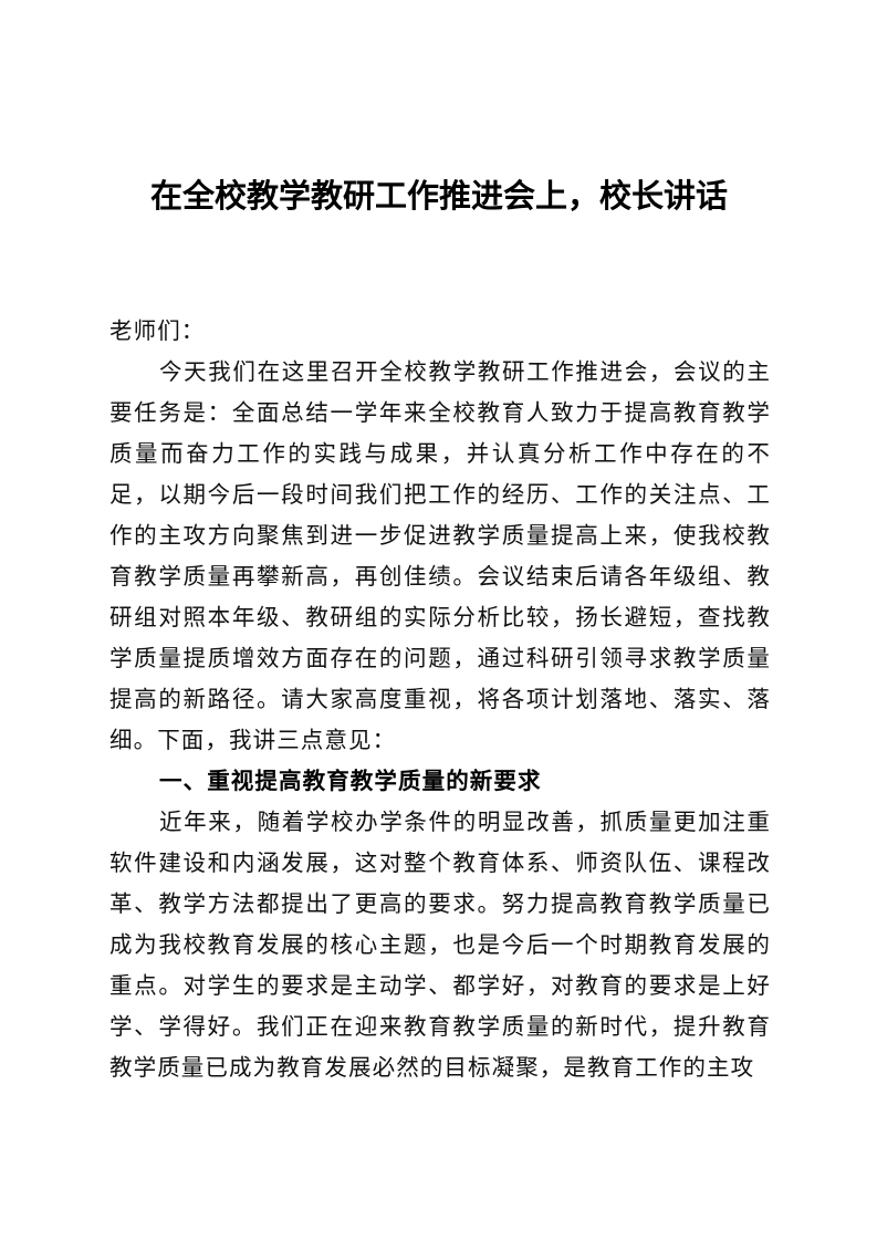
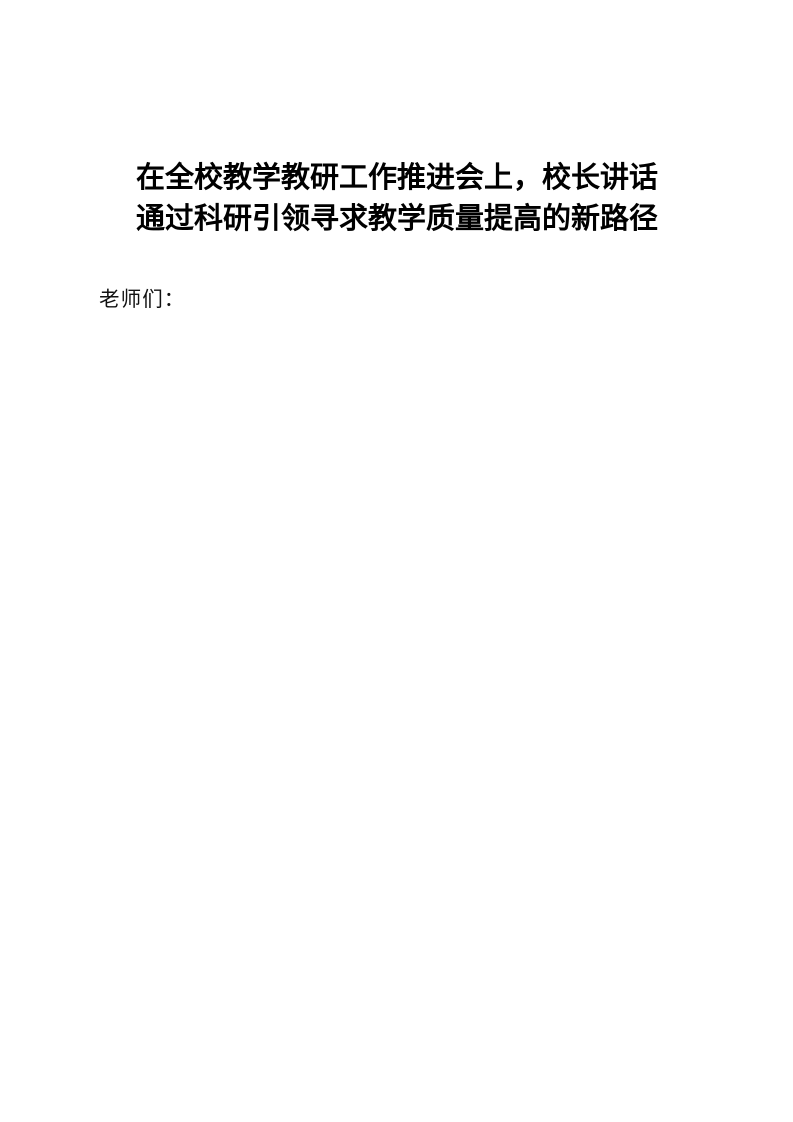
  在全校教学教研工作推进会上，校长讲话
+ 通过科研引领寻求教学质量提高的新路径
  老师们：
- 今天我们在这里召开全校教学教研工作推进会，会议的主要任务是：全面总结一学年来全校教育人致力于提高教育教学质量而奋力工作的实践与成果，并认真分析工作中存在的不足，以期今后一段时间我们把工作的经历、工作的关注点、工作的主攻方向聚焦到进一步促进教学质量提高上来，使我校教育教学质量再攀新高，再创佳绩。会议结束后请各年级组、教研组对照本年级、教研组的实际分析比较，扬长避短，查找教学质量提质增效方面存在的问题，通过科研引领寻求教学质量提高的新路径。请大家高度重视，将各项计划落地、落实、落细。下面，我讲三点意见：
- 一、重视提高教育教学质量的新要求
- 近年来，随着学校办学条件的明显改善，抓质量更加注重软件建设和内涵发展，这对整个教育体系、师资队伍、课程改革、教学方法都提出了更高的要求。努力提高教育教学质量已成为我校教育发展的核心主题，也是今后一个时期教育发展的重点。对学生的要求是主动学、都学好，对教育的要求是上好学、学得好。我们正在迎来教育教学质量的新时代，提升教育教学质量已成为教育发展必然的目标凝聚，是教育工作的主攻
